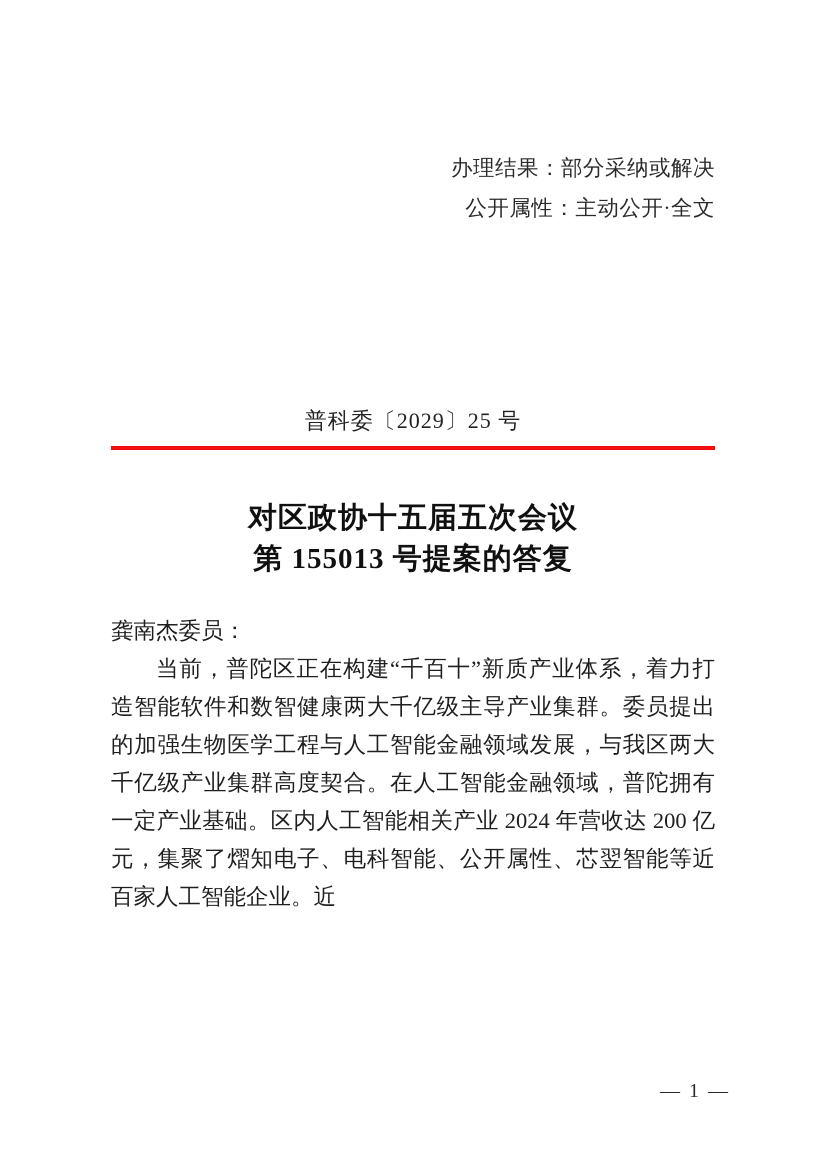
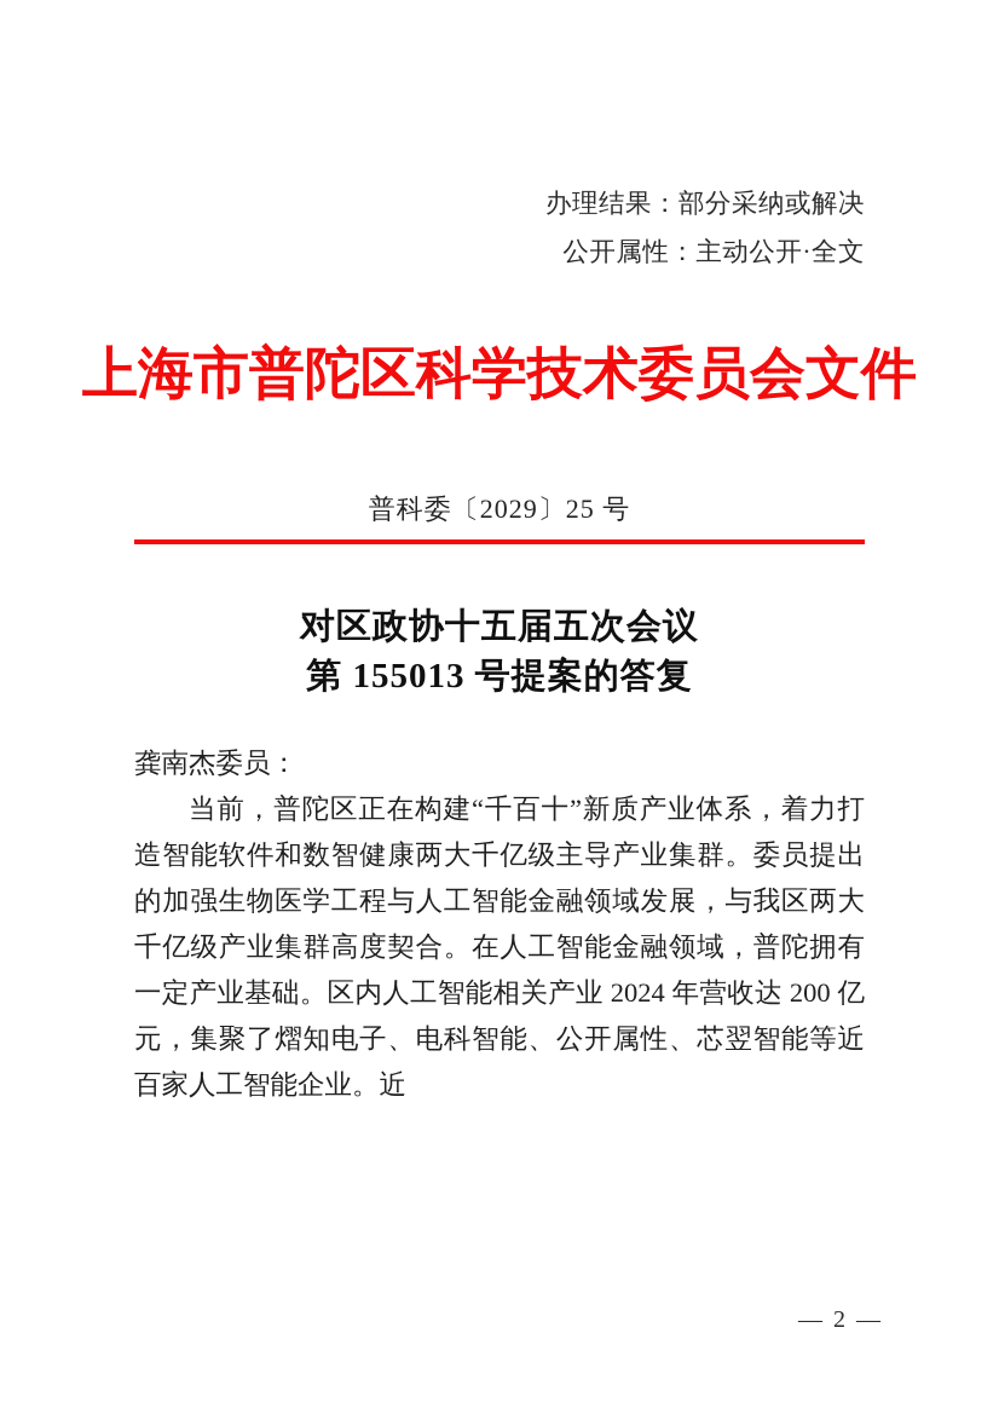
  办理结果：部分采纳或解决
  公开属性：主动公开·全文
+ 上海市普陀区科学技术委员会文件
  普科委〔2029〕25 号
  对区政协十五届五次会议
  第 155013 号提案的答复
  龚南杰委员：
  当前，普陀区正在构建“千百十”新质产业体系，着力打造智能软件和数智健康两大千亿级主导产业集群。委员提出的加强生物医学工程与人工智能金融领域发展，与我区两大千亿级产业集群高度契合。在人工智能金融领域，普陀拥有一定产业基础。区内人工智能相关产业 2024 年营收达 200 亿元，集聚了熠知电子、电科智能、公开属性、芯翌智能等近百家人工智能企业。近
- — 1 —
+ — 2 —
